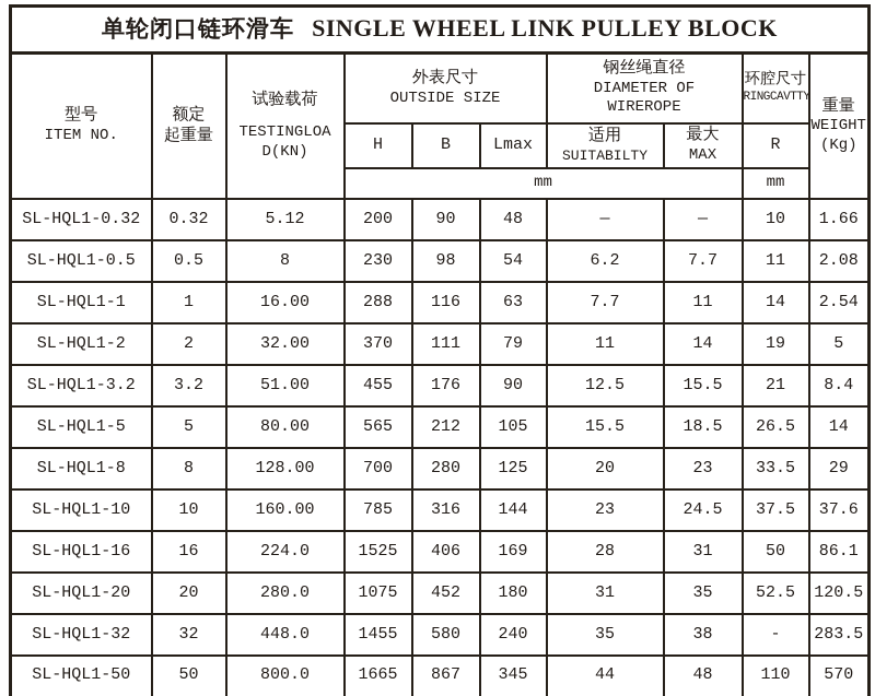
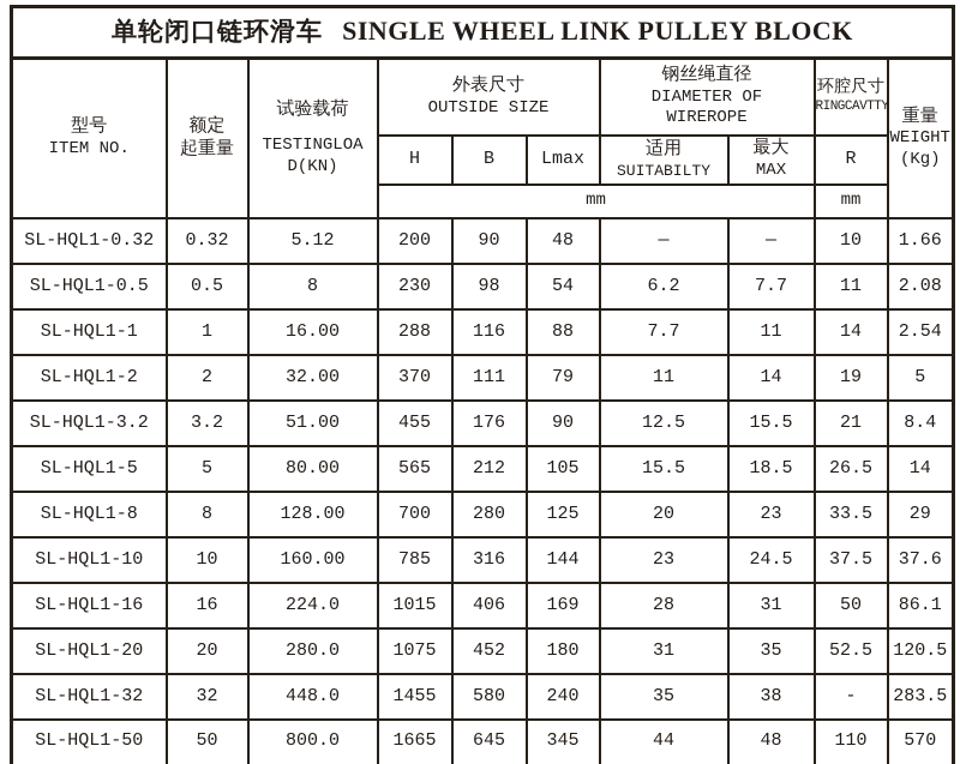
  单轮闭口链环滑车 SINGLE WHEEL LINK PULLEY BLOCK
  型号 ITEM NO.	额定 起重量	试验载荷 TESTINGLOA D(KN)	外表尺寸 OUTSIDE SIZE	钢丝绳直径 DIAMETER OF WIREROPE	环腔尺寸 RINGCAVTTY	重量 WEIGHT (Kg)
  H	B	Lmax	适用 SUITABILTY	最大 MAX	R
  mm	mm
  SL-HQL1-0.32	0.32	5.12	200	90	48	—	—	10	1.66
  SL-HQL1-0.5	0.5	8	230	98	54	6.2	7.7	11	2.08
- SL-HQL1-1	1	16.00	288	116	63	7.7	11	14	2.54
+ SL-HQL1-1	1	16.00	288	116	88	7.7	11	14	2.54
  SL-HQL1-2	2	32.00	370	111	79	11	14	19	5
  SL-HQL1-3.2	3.2	51.00	455	176	90	12.5	15.5	21	8.4
  SL-HQL1-5	5	80.00	565	212	105	15.5	18.5	26.5	14
  SL-HQL1-8	8	128.00	700	280	125	20	23	33.5	29
  SL-HQL1-10	10	160.00	785	316	144	23	24.5	37.5	37.6
- SL-HQL1-16	16	224.0	1525	406	169	28	31	50	86.1
+ SL-HQL1-16	16	224.0	1015	406	169	28	31	50	86.1
  SL-HQL1-20	20	280.0	1075	452	180	31	35	52.5	120.5
  SL-HQL1-32	32	448.0	1455	580	240	35	38	-	283.5
- SL-HQL1-50	50	800.0	1665	867	345	44	48	110	570
+ SL-HQL1-50	50	800.0	1665	645	345	44	48	110	570
